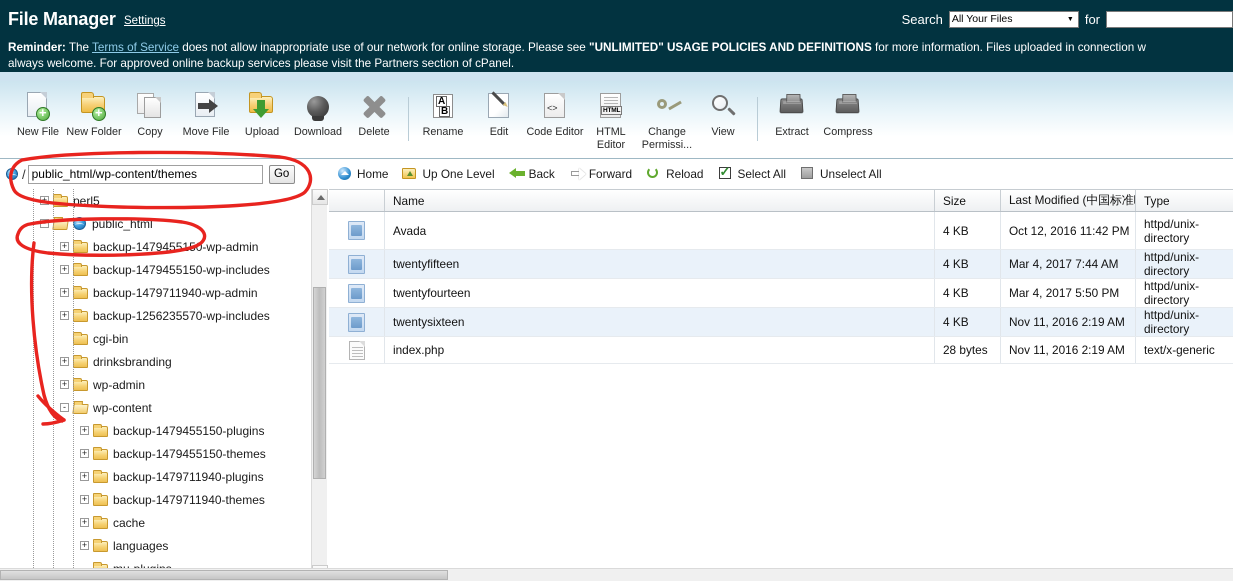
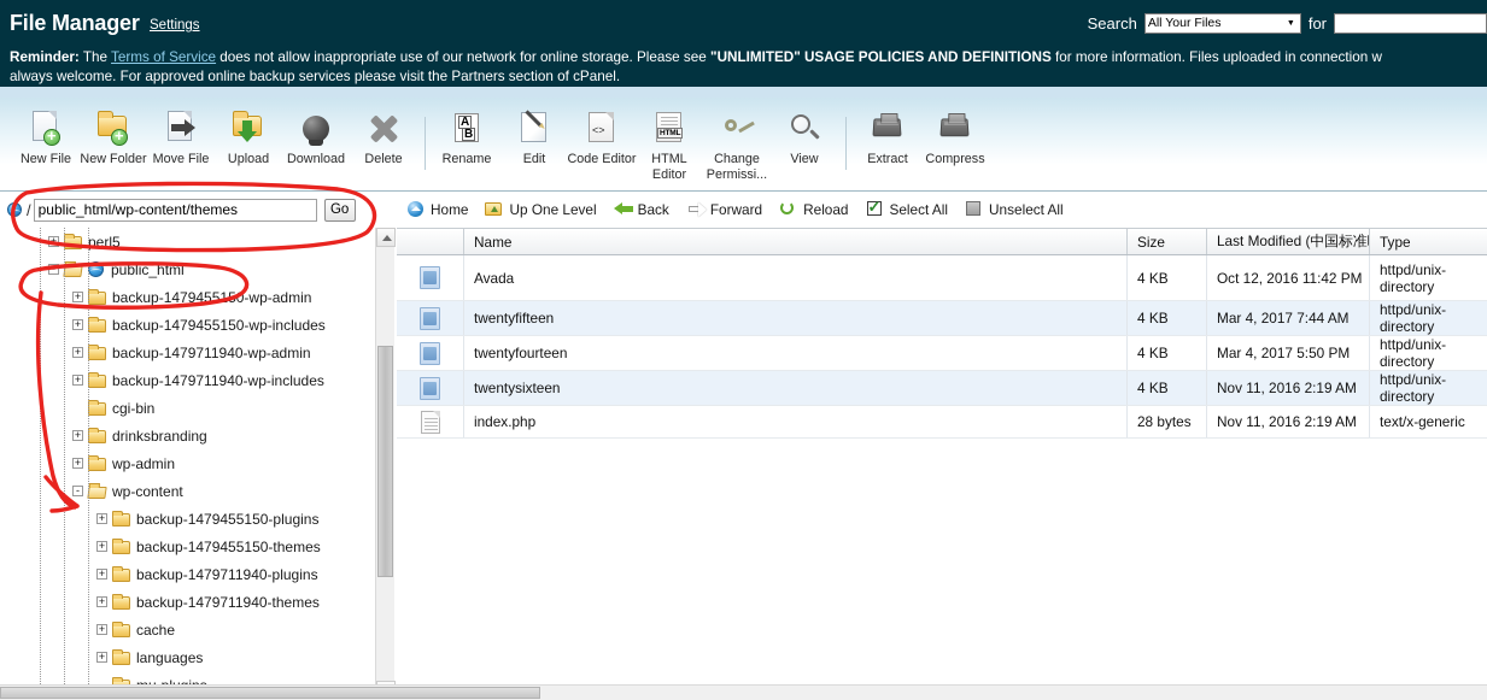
  File Manager
  Settings
  Search
  All Your Files
  for
  Reminder: The Terms of Service does not allow inappropriate use of our network for online storage. Please see "UNLIMITED" USAGE POLICIES AND DEFINITIONS for more information. Files uploaded in connection w
  always welcome. For approved online backup services please visit the Partners section of cPanel.
  New File
  New Folder
- Copy
  Move File
  Upload
  Download
  Delete
  A
  B
  Rename
  Edit
  <>
  Code Editor
  HTML Editor
  Change Permissi...
  View
  Extract
  Compress
  /
  public_html/wp-content/themes
  Go
  +
  perl5
  public_html
  +
  backup-147945510-wp-admin
  +
  backup-1479455150-wp-includes
  +
  backup-1479711940-wp-admin
  +
- backup-1256235570-wp-includes
+ backup-1479711940-wp-includes
  cgi-bin
  +
  drinksbranding
  +
  wp-admin
  -
  wp-content
  +
  backup-1479455150-plugins
  +
  backup-1479455150-themes
  +
  backup-1479711940-plugins
  +
  backup-1479711940-themes
  +
  cache
  +
  languages
  Home
  Up One Level
  Back
  Forward
  Reload
  Select All
  Unselect All
  Name
  Size
  Last Modified (中国标准
  Type
  Avada
  4 KB
  Oct 12, 2016 11:42 PM
  httpd/unix-directory
  twentyfifteen
  4 KB
  Mar 4, 2017 7:44 AM
  httpd/unix-directory
  twentyfourteen
  4 KB
  Mar 4, 2017 5:50 PM
  httpd/unix-directory
  twentysixteen
  4 KB
  Nov 11, 2016 2:19 AM
  httpd/unix-directory
  index.php
  28 bytes
  Nov 11, 2016 2:19 AM
  text/x-generic
